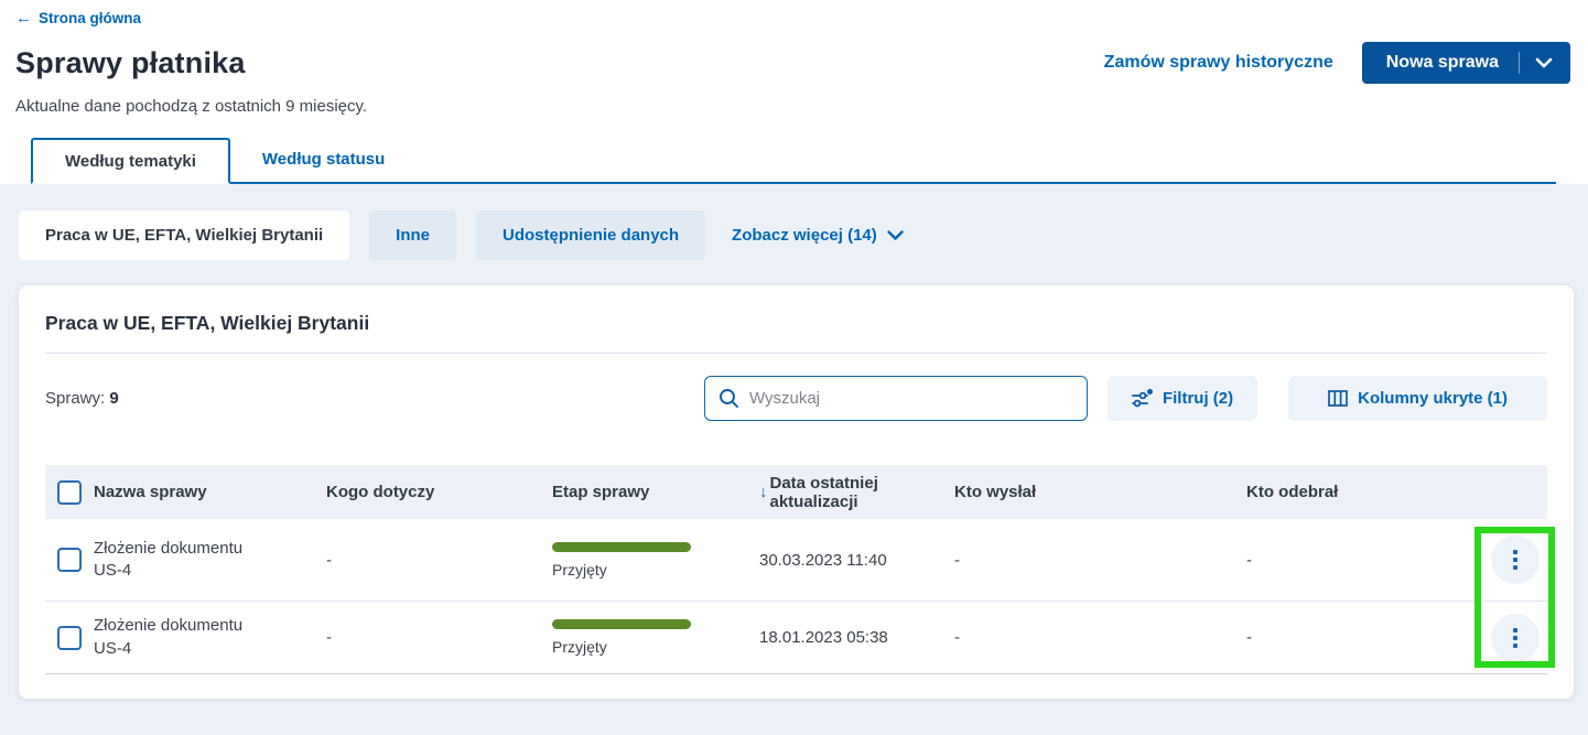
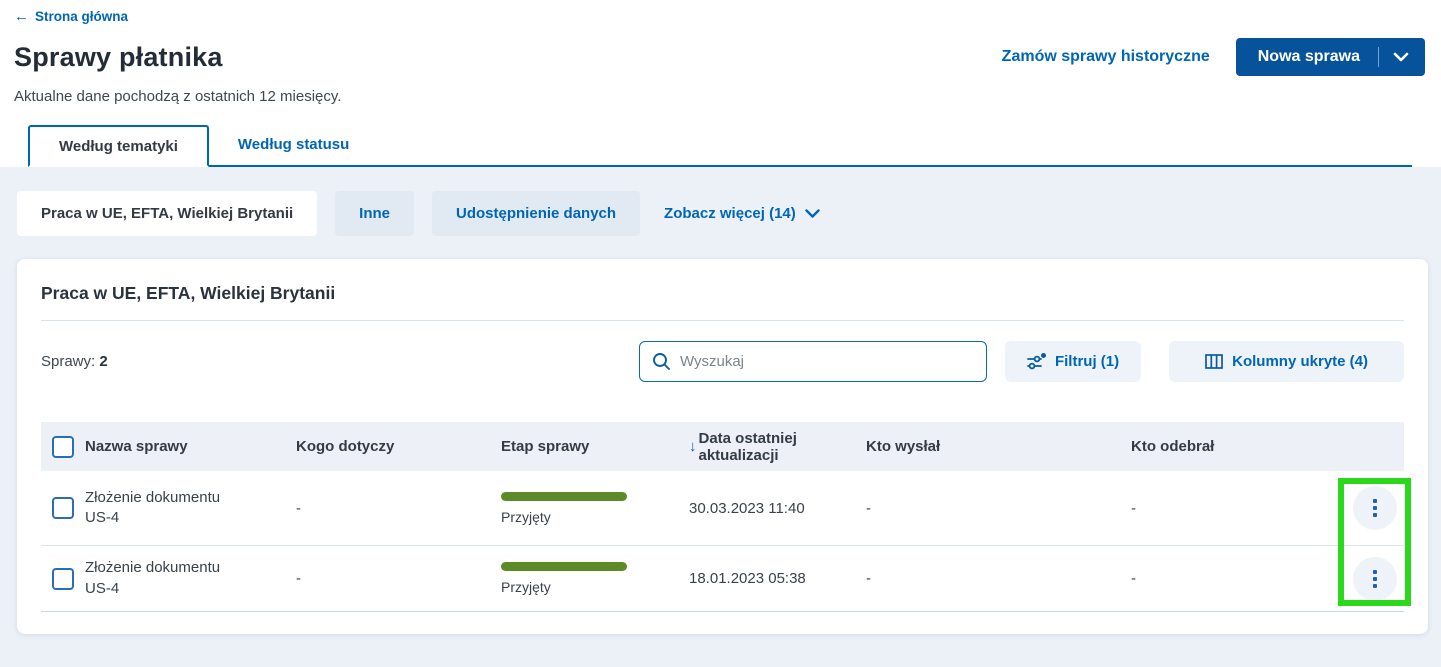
  ←
  Strona główna
  Sprawy płatnika
  Zamów sprawy historyczne
  Nowa sprawa
- Aktualne dane pochodzą z ostatnich 9 miesięcy.
+ Aktualne dane pochodzą z ostatnich 12 miesięcy.
  Według tematyki
  Według statusu
  Praca w UE, EFTA, Wielkiej Brytanii
  Inne
  Udostępnienie danych
  Zobacz więcej (14)
  Praca w UE, EFTA, Wielkiej Brytanii
- Sprawy: 9
+ Sprawy: 2
  Wyszukaj
- Filtruj (2)
+ Filtruj (1)
- Kolumny ukryte (1)
+ Kolumny ukryte (4)
  Nazwa sprawy
  Kogo dotyczy
  Etap sprawy
  ↓
  Data ostatniej aktualizacji
  Kto wysłał
  Kto odebrał
  Złożenie dokumentu US-4
  -
  Przyjęty
  30.03.2023 11:40
  -
  -
  Złożenie dokumentu US-4
  -
  Przyjęty
  18.01.2023 05:38
  -
  -
